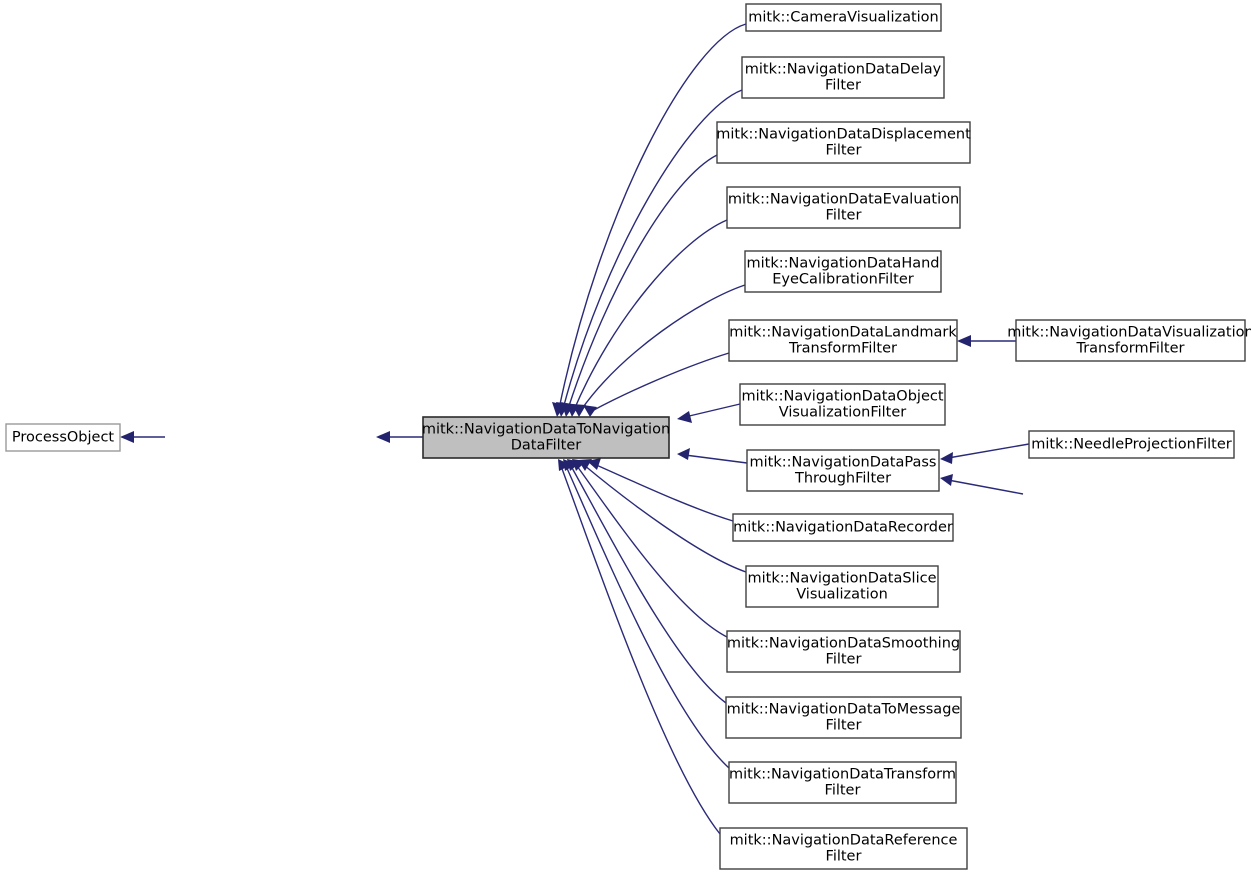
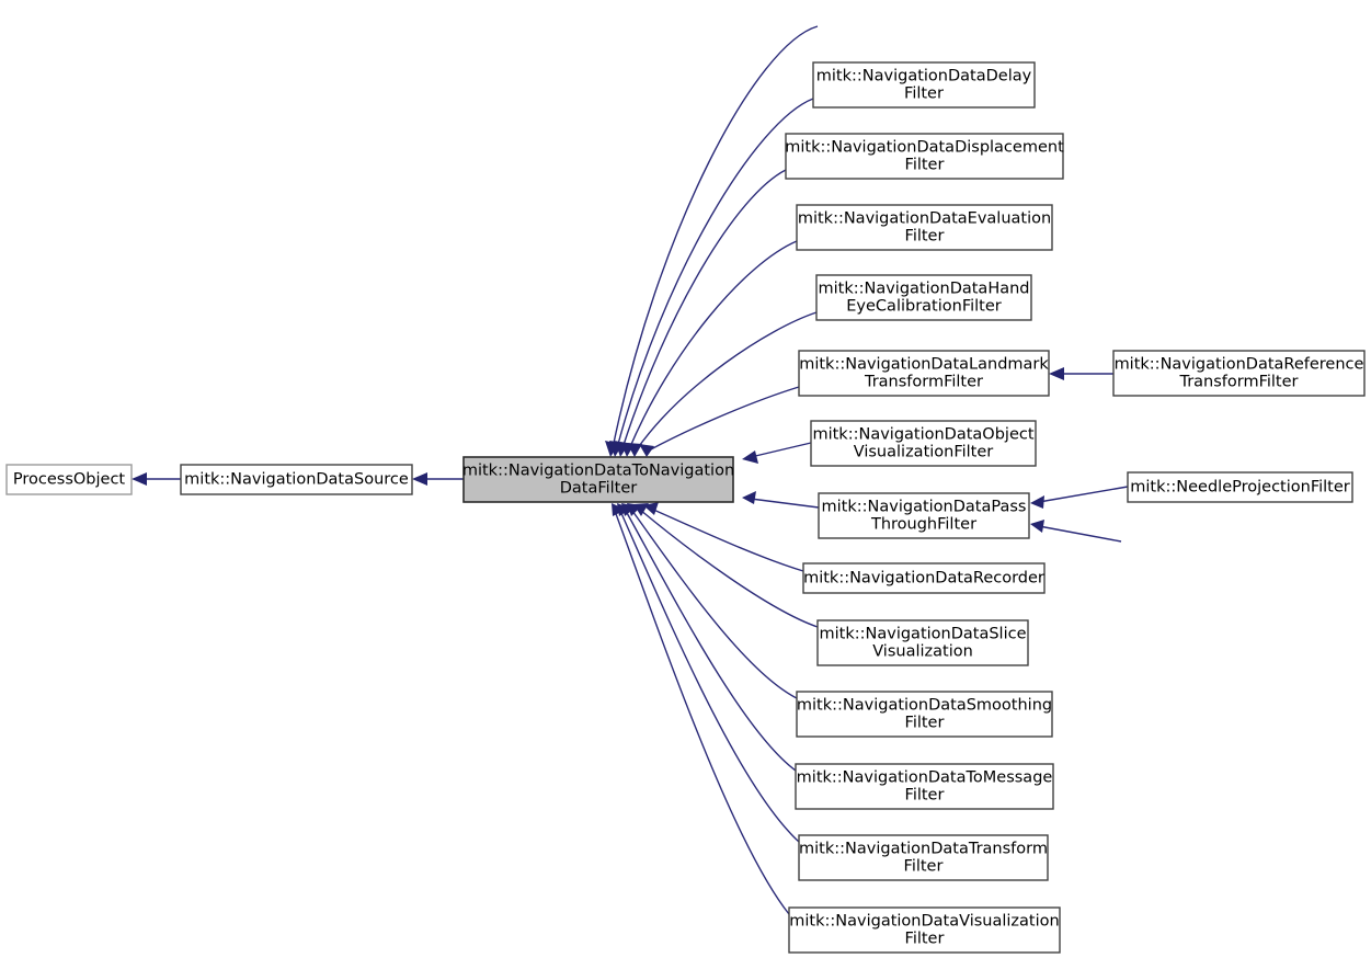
  ProcessObject
+ mitk::NavigationDataSource
  mitk::NavigationDataToNavigation
  DataFilter
- mitk::CameraVisualization
  mitk::NavigationDataDelay
  Filter
  mitk::NavigationDataDisplacement
  Filter
  mitk::NavigationDataEvaluation
  Filter
  mitk::NavigationDataHand
  EyeCalibrationFilter
  mitk::NavigationDataLandmark
  TransformFilter
  mitk::NavigationDataObject
  VisualizationFilter
  mitk::NavigationDataPass
  ThroughFilter
  mitk::NavigationDataRecorder
  mitk::NavigationDataSlice
  Visualization
  mitk::NavigationDataSmoothing
  Filter
  mitk::NavigationDataToMessage
  Filter
  mitk::NavigationDataTransform
  Filter
- mitk::NavigationDataReference
+ mitk::NavigationDataVisualization
  Filter
- mitk::NavigationDataVisualization
+ mitk::NavigationDataReference
  TransformFilter
  mitk::NeedleProjectionFilter
